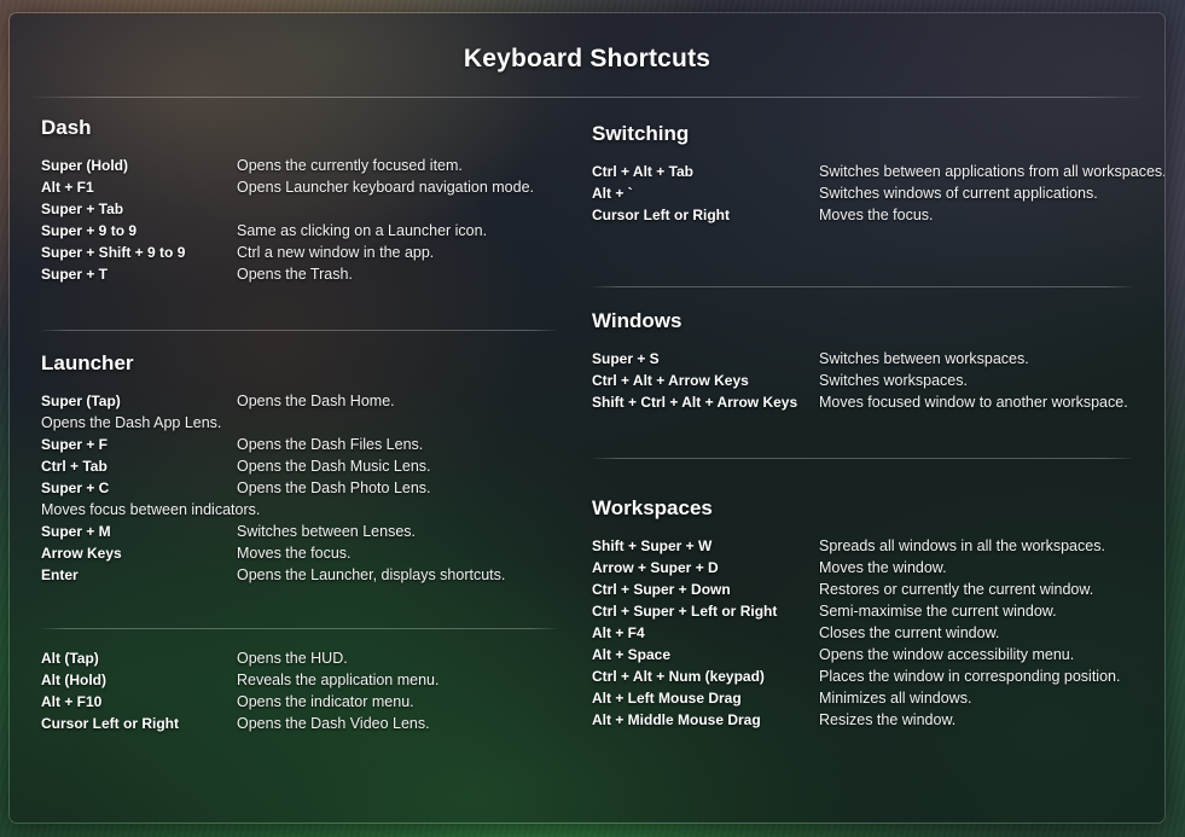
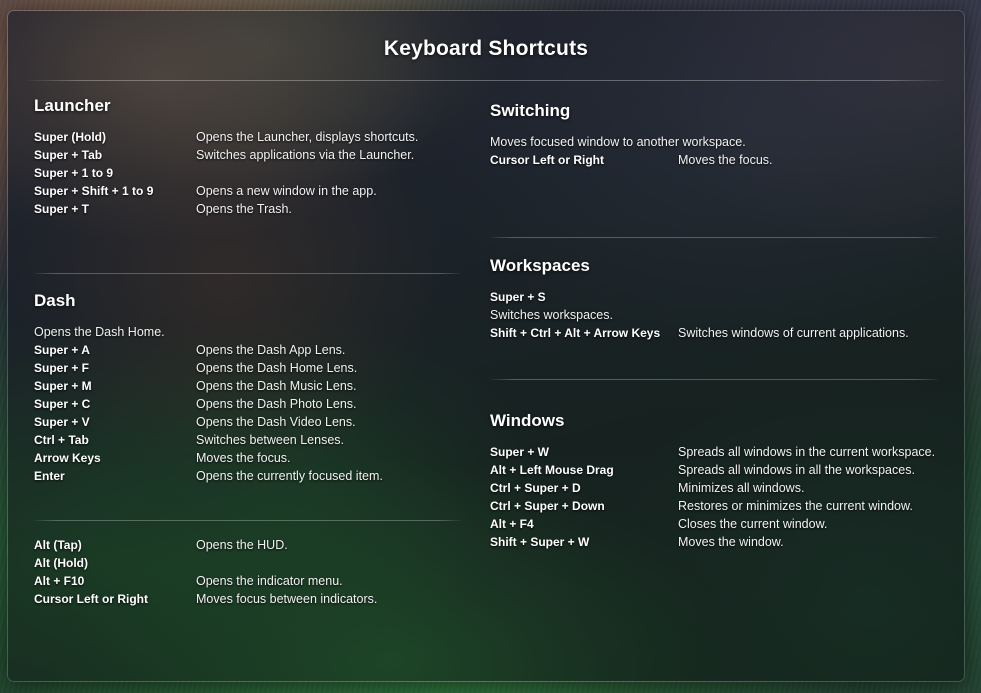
  Keyboard Shortcuts
- Dash
+ Launcher
  Super (Hold)
- Opens the currently focused item.
+ Opens the Launcher, displays shortcuts.
- Alt + F1
- Opens Launcher keyboard navigation mode.
  Super + Tab
+ Switches applications via the Launcher.
- Super + 9 to 9
+ Super + 1 to 9
- Same as clicking on a Launcher icon.
- Super + Shift + 9 to 9
+ Super + Shift + 1 to 9
- Ctrl a new window in the app.
+ Opens a new window in the app.
  Super + T
  Opens the Trash.
- Launcher
+ Dash
- Super (Tap)
  Opens the Dash Home.
+ Super + A
  Opens the Dash App Lens.
  Super + F
- Opens the Dash Files Lens.
+ Opens the Dash Home Lens.
- Ctrl + Tab
+ Super + M
  Opens the Dash Music Lens.
  Super + C
  Opens the Dash Photo Lens.
+ Super + V
- Moves focus between indicators.
+ Opens the Dash Video Lens.
- Super + M
+ Ctrl + Tab
  Switches between Lenses.
  Arrow Keys
  Moves the focus.
  Enter
- Opens the Launcher, displays shortcuts.
+ Opens the currently focused item.
  Alt (Tap)
  Opens the HUD.
  Alt (Hold)
- Reveals the application menu.
  Alt + F10
  Opens the indicator menu.
  Cursor Left or Right
- Opens the Dash Video Lens.
+ Moves focus between indicators.
  Switching
- Ctrl + Alt + Tab
- Switches between applications from all workspaces.
- Alt + `
- Switches windows of current applications.
+ Moves focused window to another workspace.
  Cursor Left or Right
  Moves the focus.
- Windows
+ Workspaces
  Super + S
- Switches between workspaces.
- Ctrl + Alt + Arrow Keys
  Switches workspaces.
  Shift + Ctrl + Alt + Arrow Keys
- Moves focused window to another workspace.
+ Switches windows of current applications.
- Workspaces
+ Windows
+ Super + W
+ Spreads all windows in the current workspace.
- Shift + Super + W
+ Alt + Left Mouse Drag
  Spreads all windows in all the workspaces.
- Arrow + Super + D
+ Ctrl + Super + D
- Moves the window.
+ Minimizes all windows.
  Ctrl + Super + Down
- Restores or currently the current window.
+ Restores or minimizes the current window.
- Ctrl + Super + Left or Right
- Semi-maximise the current window.
  Alt + F4
  Closes the current window.
- Alt + Space
- Opens the window accessibility menu.
- Ctrl + Alt + Num (keypad)
- Places the window in corresponding position.
- Alt + Left Mouse Drag
+ Shift + Super + W
- Minimizes all windows.
+ Moves the window.
- Alt + Middle Mouse Drag
- Resizes the window.
